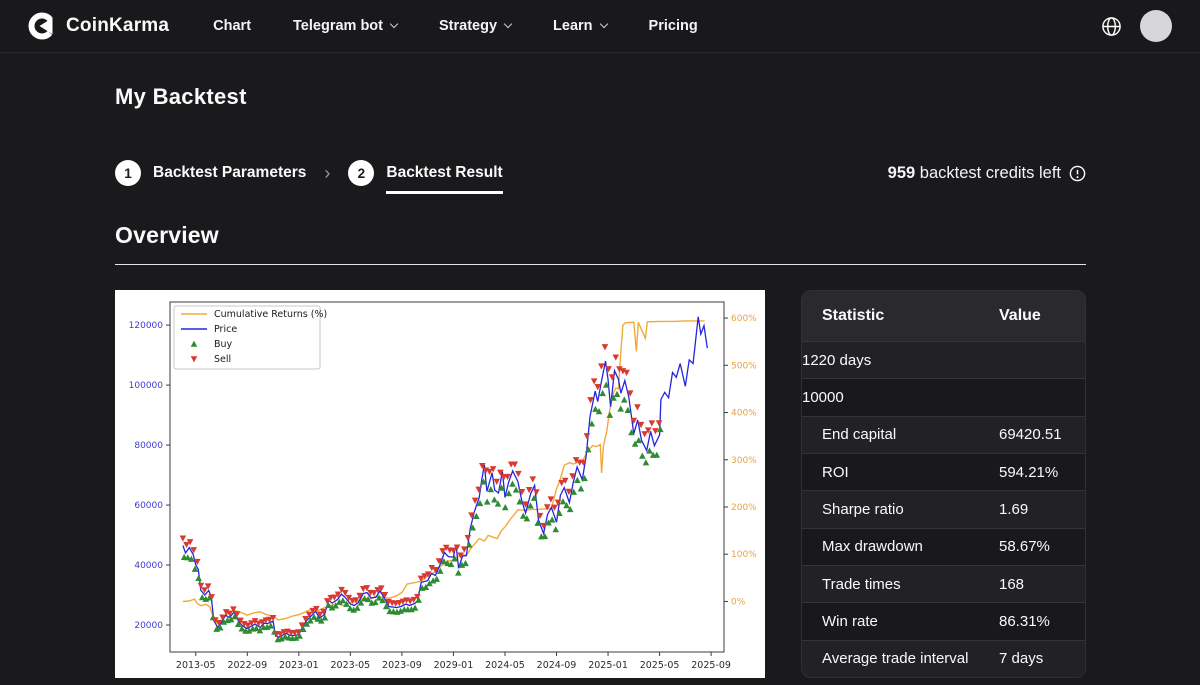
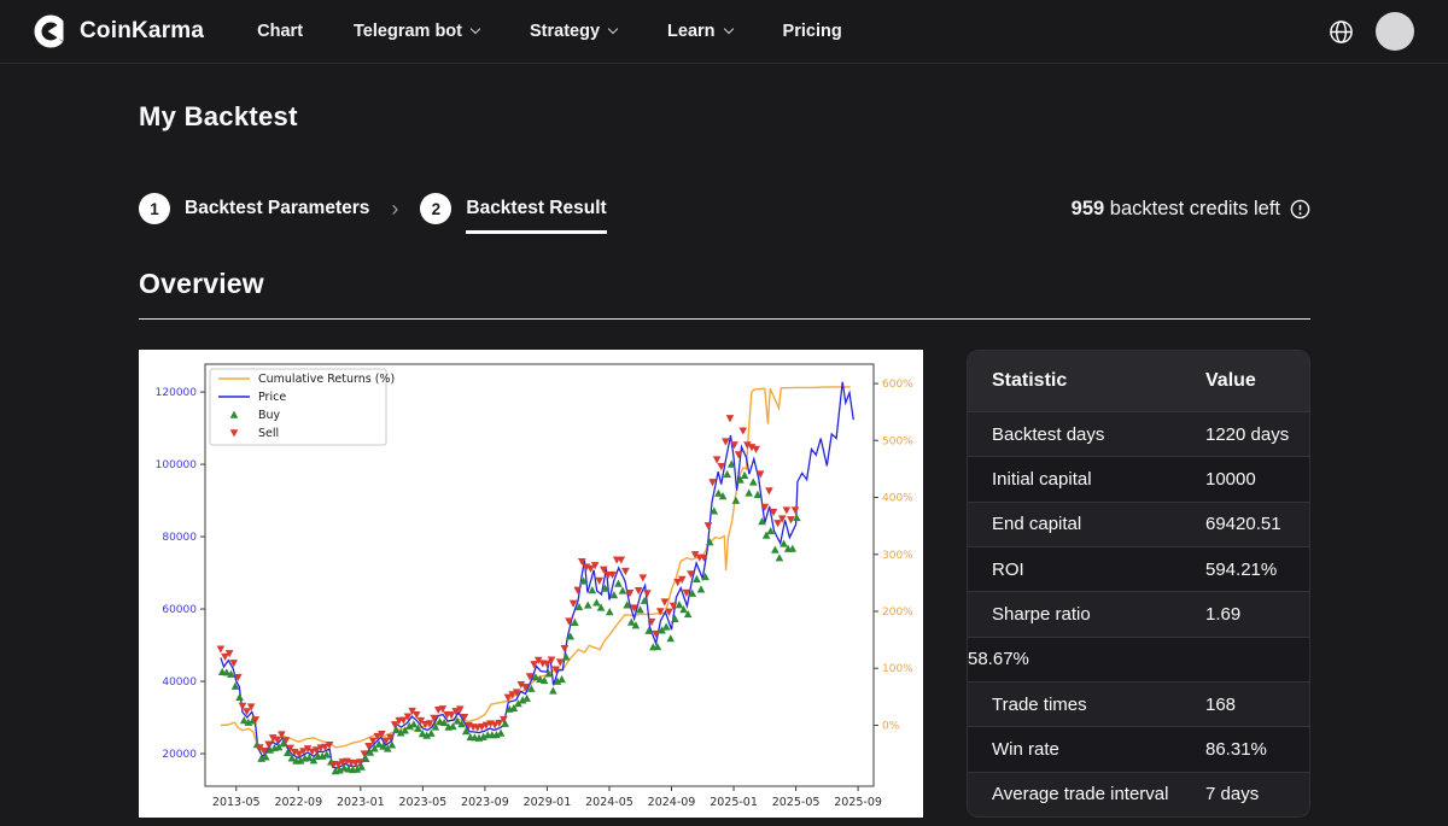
  CoinKarma
  Chart
  Telegram bot
  Strategy
  Learn
  Pricing
  My Backtest
  1
  Backtest Parameters
  ›
  2
  Backtest Result
  959 backtest credits left
  Overview
  2013-05
  2022-09
  2023-01
  2023-05
  2023-09
  2029-01
  2024-05
  2024-09
  2025-01
  2025-05
  2025-09
  20000
  40000
  60000
  80000
  100000
  120000
  0%
  100%
  200%
  300%
  400%
  500%
  600%
  Cumulative Returns (%)
  Price
  Buy
  Sell
  Statistic
  Value
+ Backtest days
  1220 days
+ Initial capital
  10000
  End capital
  69420.51
  ROI
  594.21%
  Sharpe ratio
  1.69
- Max drawdown
  58.67%
  Trade times
  168
  Win rate
  86.31%
  Average trade interval
  7 days
